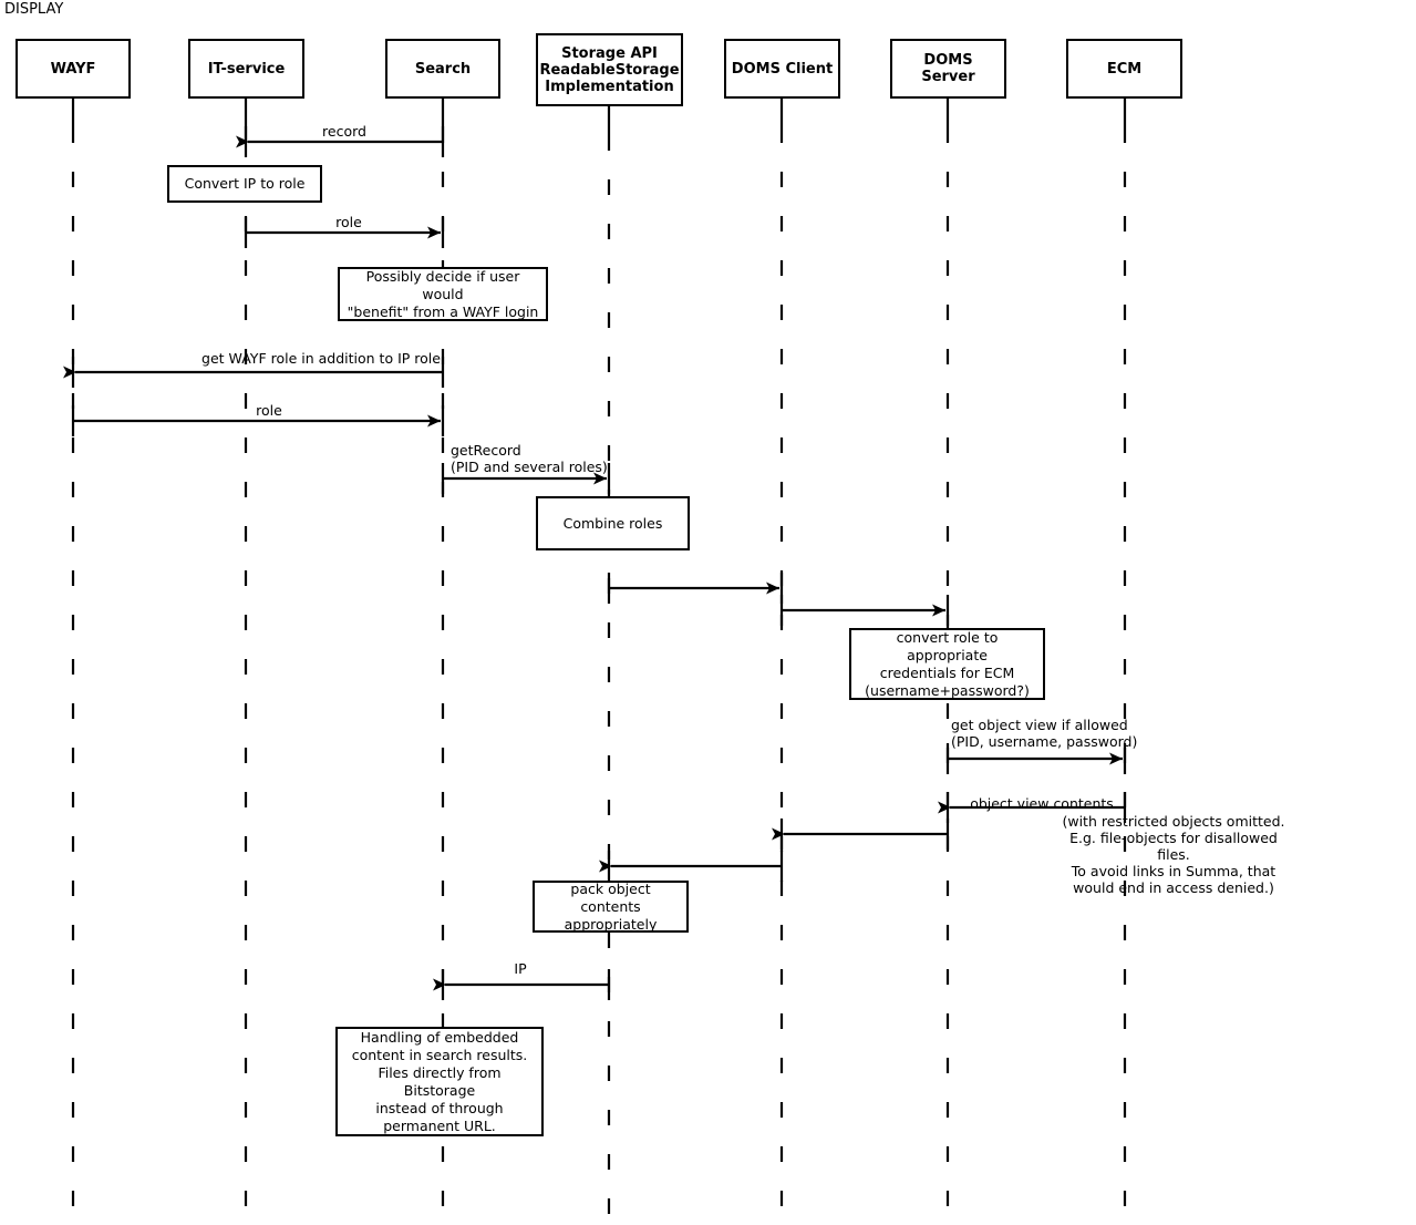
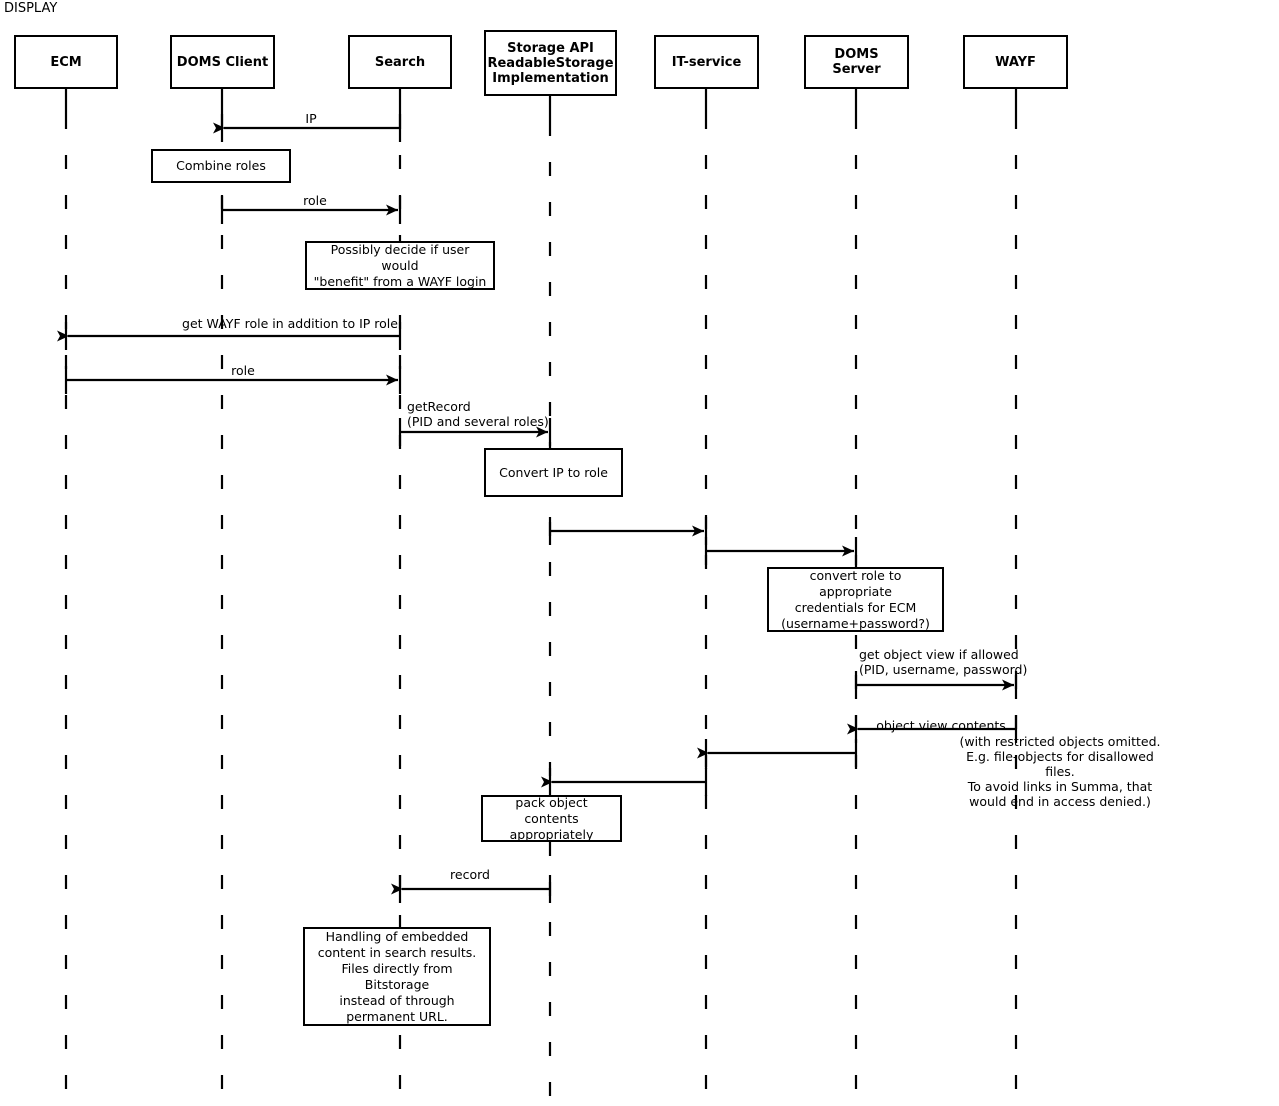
  DISPLAY
- WAYF
+ ECM
- IT-service
+ DOMS Client
  Search
  Storage API
  ReadableStorage
  Implementation
- DOMS Client
+ IT-service
  DOMS Server
- ECM
+ WAYF
- Convert IP to role
+ Combine roles
  Possibly decide if user would
  "benefit" from a WAYF login
- Combine roles
+ Convert IP to role
  convert role to appropriate
  credentials for ECM
  (username+password?)
  pack object contents
  appropriately
  Handling of embedded
  content in search results.
  Files directly from Bitstorage
  instead of through
  permanent URL.
- record
+ IP
  role
  get WAYF role in addition to IP role
  role
  getRecord
  (PID and several roles)
  get object view if allowed
  (PID, username, password)
  object view contents
- IP
+ record
  (with restricted objects omitted. E.g. file-objects for disallowed files.
  To avoid links in Summa, that would end in access denied.)
